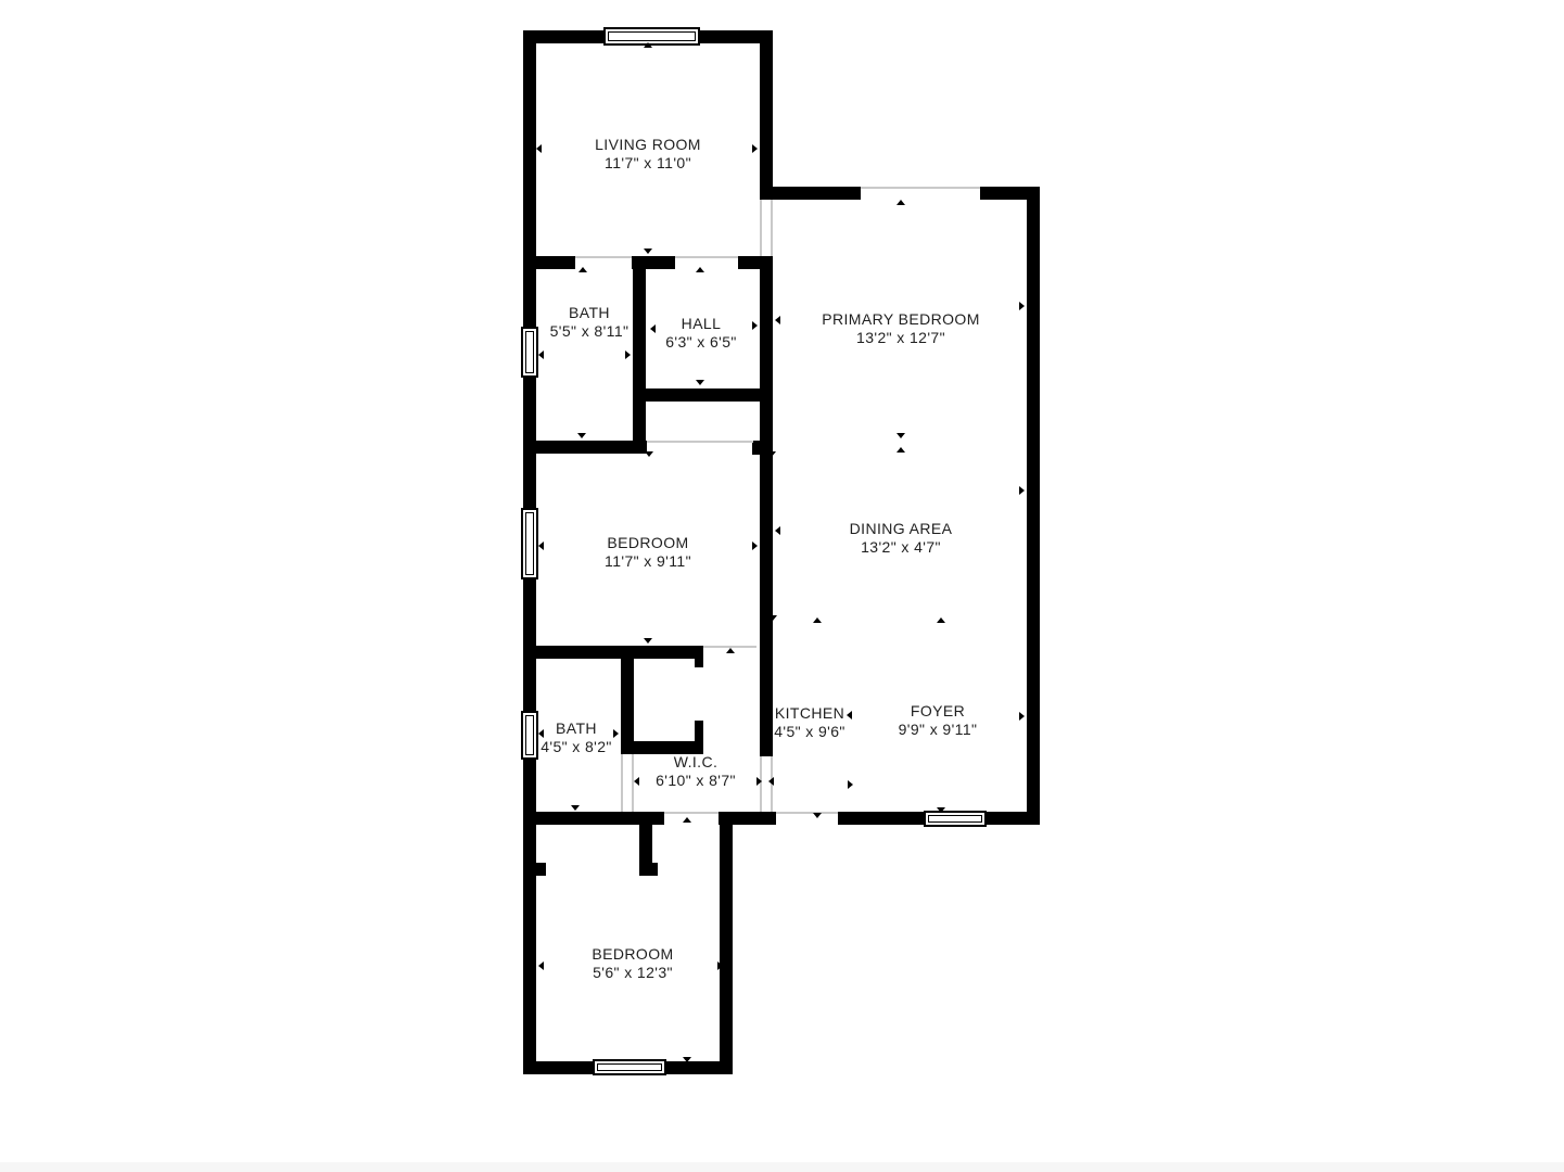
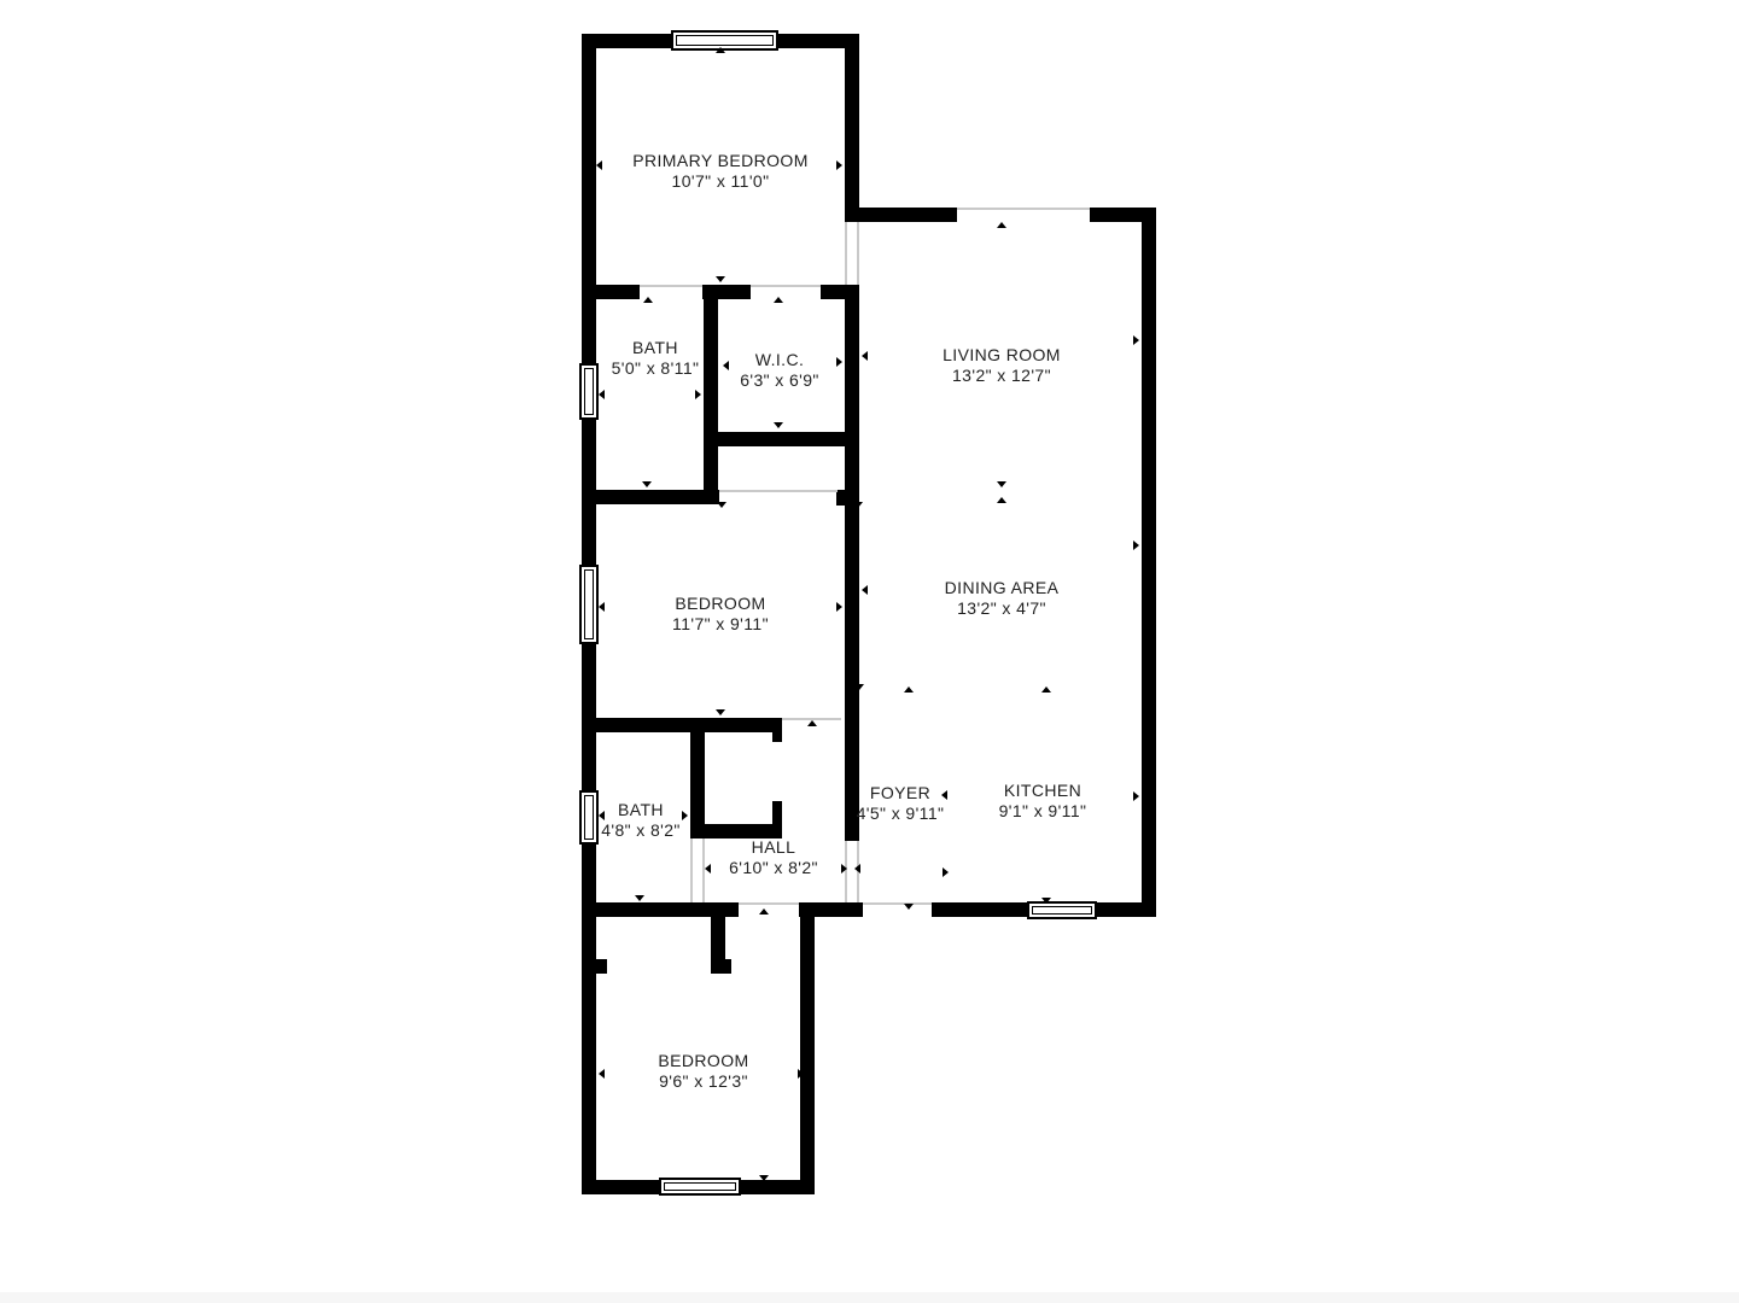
- LIVING ROOM
+ PRIMARY BEDROOM
- 11'7" x 11'0"
+ 10'7" x 11'0"
  BATH
- 5'5" x 8'11"
+ 5'0" x 8'11"
- HALL
+ W.I.C.
- 6'3" x 6'5"
+ 6'3" x 6'9"
- PRIMARY BEDROOM
+ LIVING ROOM
  13'2" x 12'7"
  BEDROOM
  11'7" x 9'11"
  DINING AREA
  13'2" x 4'7"
  BATH
- 4'5" x 8'2"
+ 4'8" x 8'2"
- W.I.C.
+ HALL
- 6'10" x 8'7"
+ 6'10" x 8'2"
- KITCHEN
+ FOYER
- 4'5" x 9'6"
+ 4'5" x 9'11"
- FOYER
+ KITCHEN
- 9'9" x 9'11"
+ 9'1" x 9'11"
  BEDROOM
- 5'6" x 12'3"
+ 9'6" x 12'3"
